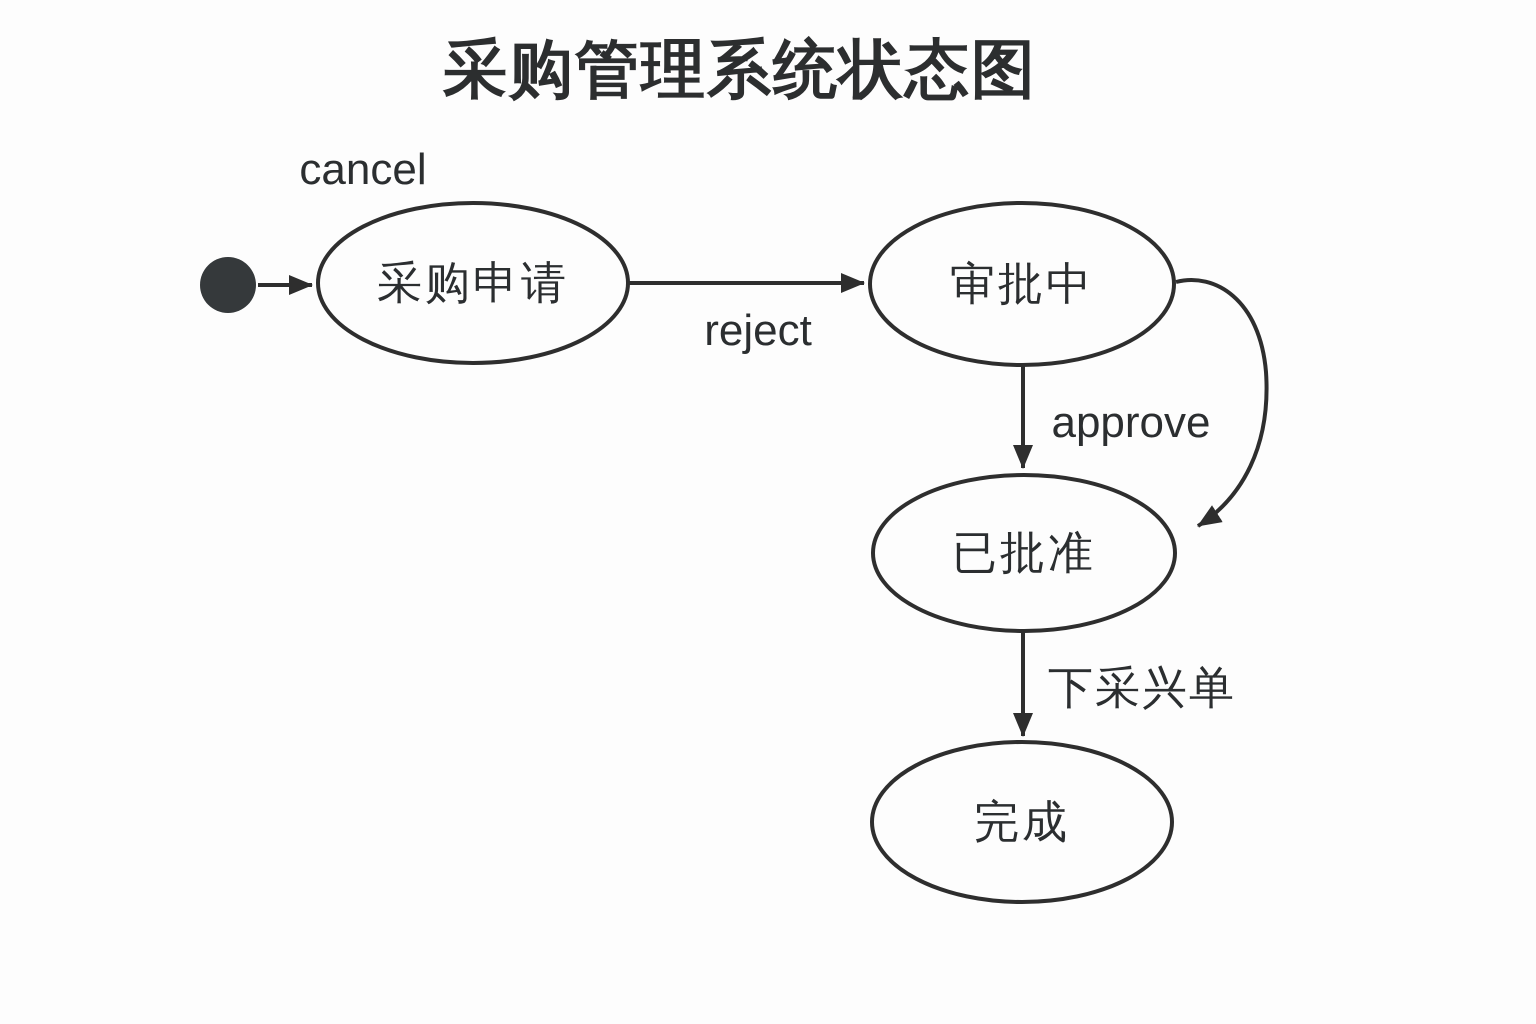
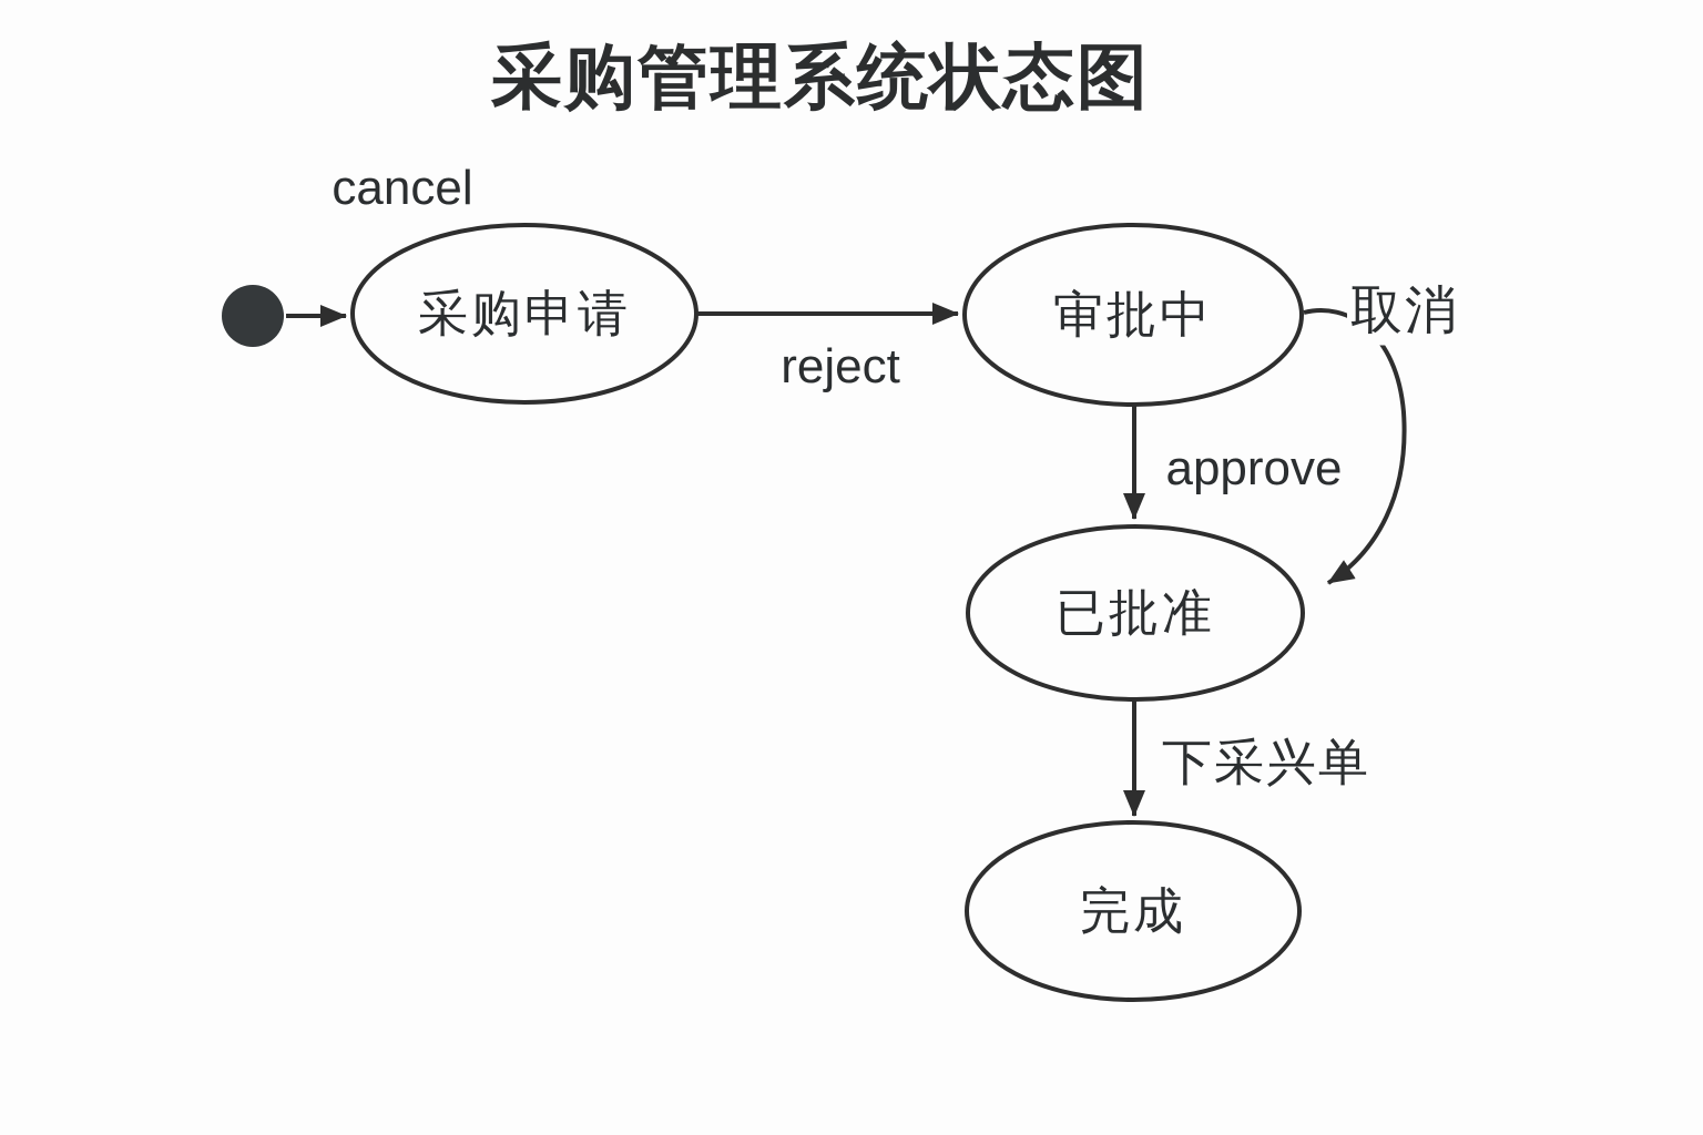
  采购管理系统状态图
  采购申请
  审批中
  已批准
  完成
  cancel
  reject
  approve
+ 取消
  下采兴单
